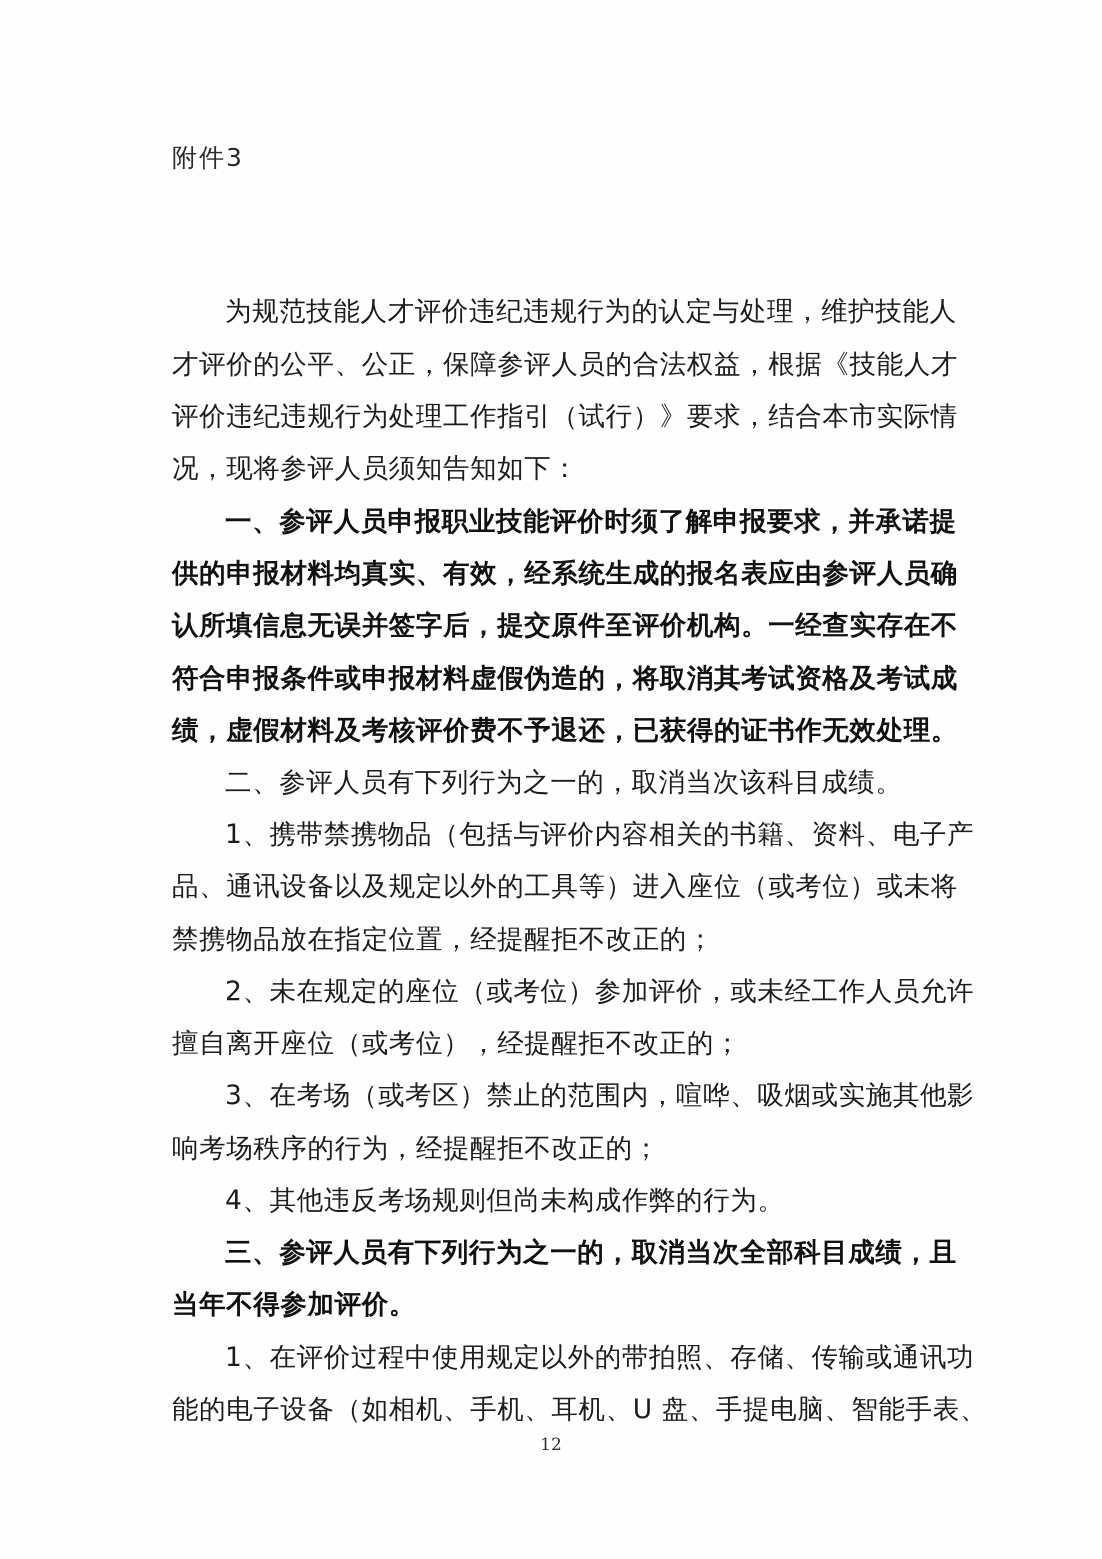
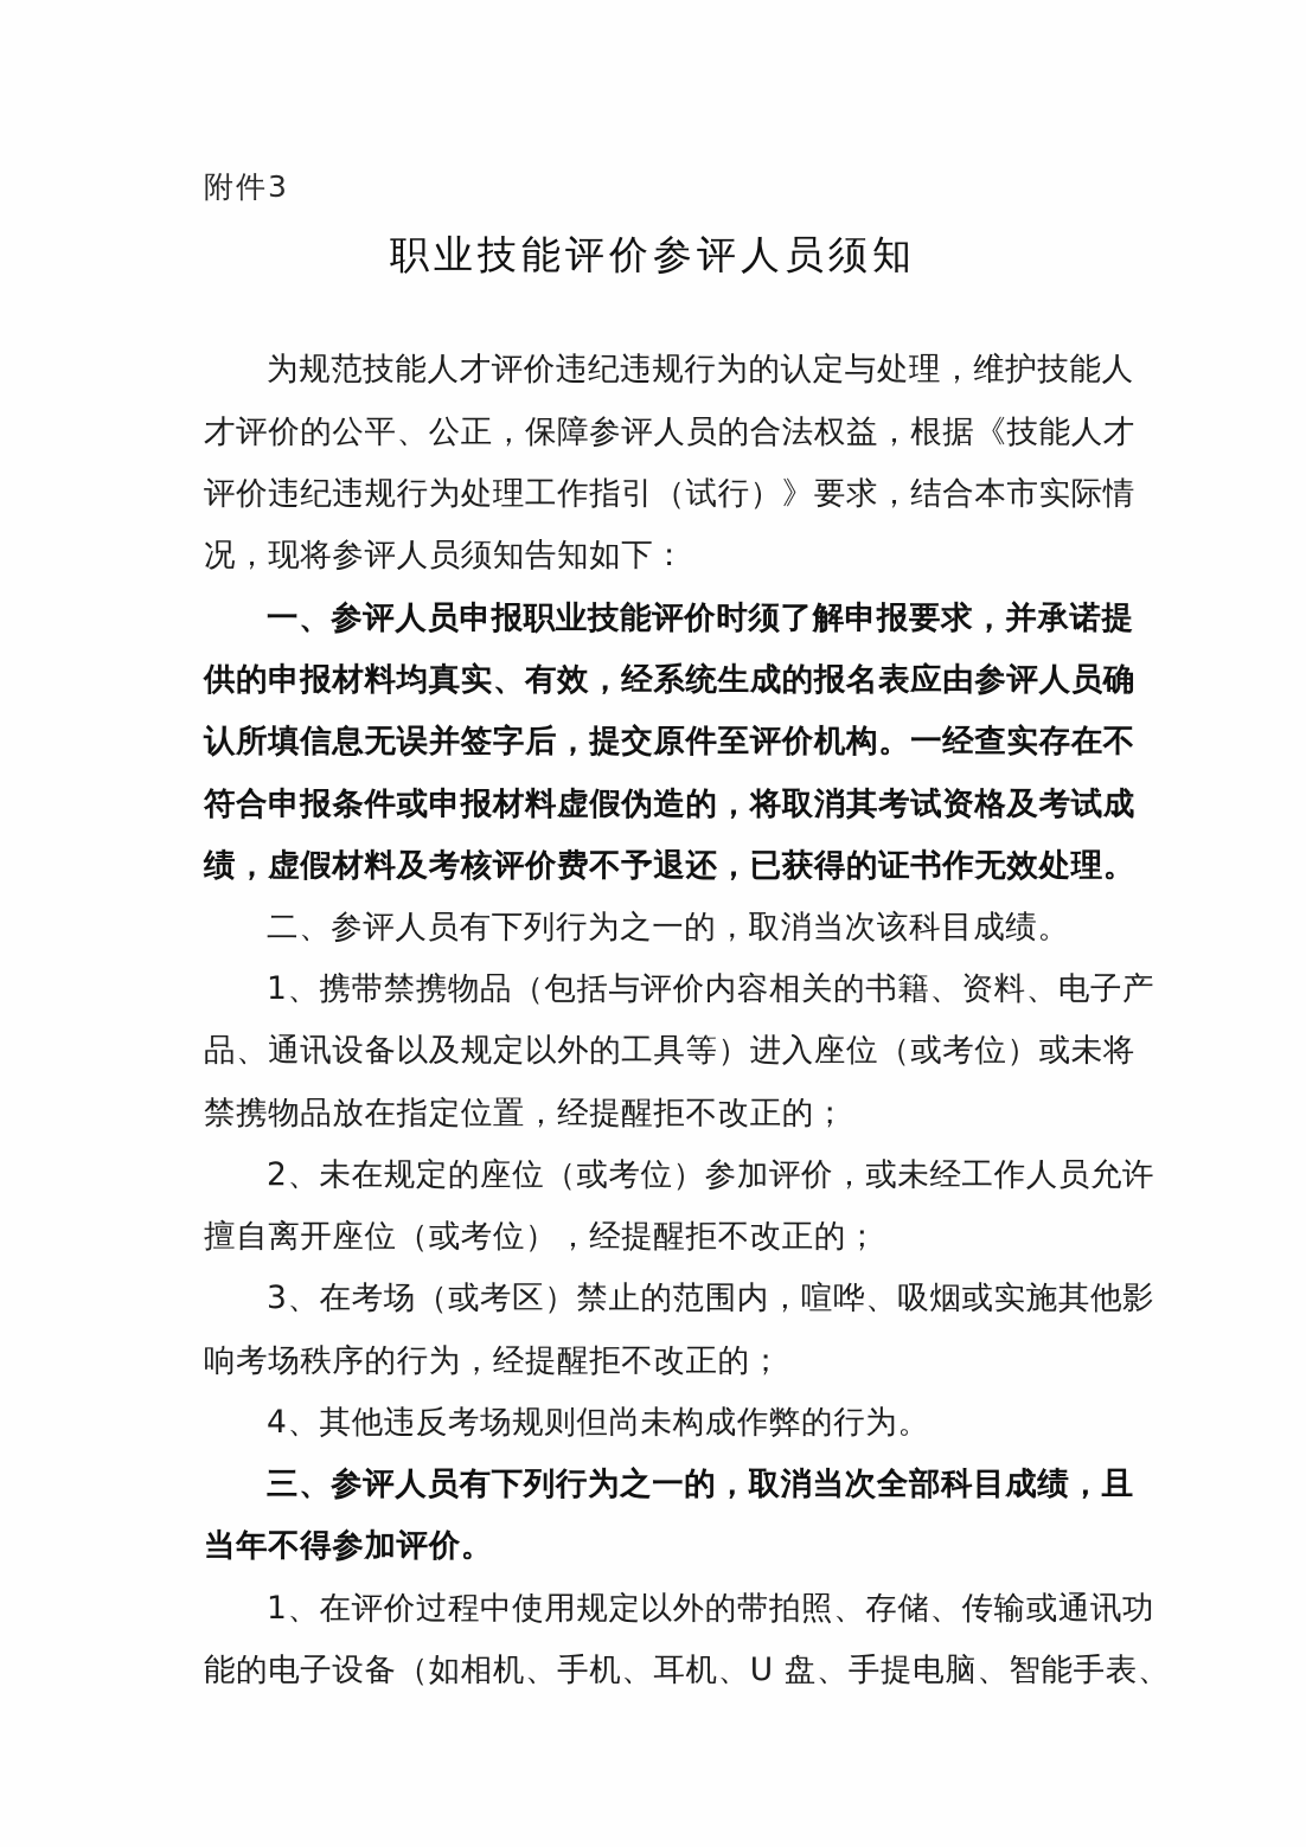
  附件3
+ 职业技能评价参评人员须知
  为规范技能人才评价违纪违规行为的认定与处理，维护技能人
  才评价的公平、公正，保障参评人员的合法权益，根据《技能人才
  评价违纪违规行为处理工作指引（试行）》要求，结合本市实际情
  况，现将参评人员须知告知如下：
  一、参评人员申报职业技能评价时须了解申报要求，并承诺提
  供的申报材料均真实、有效，经系统生成的报名表应由参评人员确
  认所填信息无误并签字后，提交原件至评价机构。一经查实存在不
  符合申报条件或申报材料虚假伪造的，将取消其考试资格及考试成
  绩，虚假材料及考核评价费不予退还，已获得的证书作无效处理。
  二、参评人员有下列行为之一的，取消当次该科目成绩。
  1、携带禁携物品（包括与评价内容相关的书籍、资料、电子产
  品、通讯设备以及规定以外的工具等）进入座位（或考位）或未将
  禁携物品放在指定位置，经提醒拒不改正的；
  2、未在规定的座位（或考位）参加评价，或未经工作人员允许
  擅自离开座位（或考位），经提醒拒不改正的；
  3、在考场（或考区）禁止的范围内，喧哗、吸烟或实施其他影
  响考场秩序的行为，经提醒拒不改正的；
  4、其他违反考场规则但尚未构成作弊的行为。
  三、参评人员有下列行为之一的，取消当次全部科目成绩，且
  当年不得参加评价。
  1、在评价过程中使用规定以外的带拍照、存储、传输或通讯功
  能的电子设备（如相机、手机、耳机、U 盘、手提电脑、智能手表、
- 12
